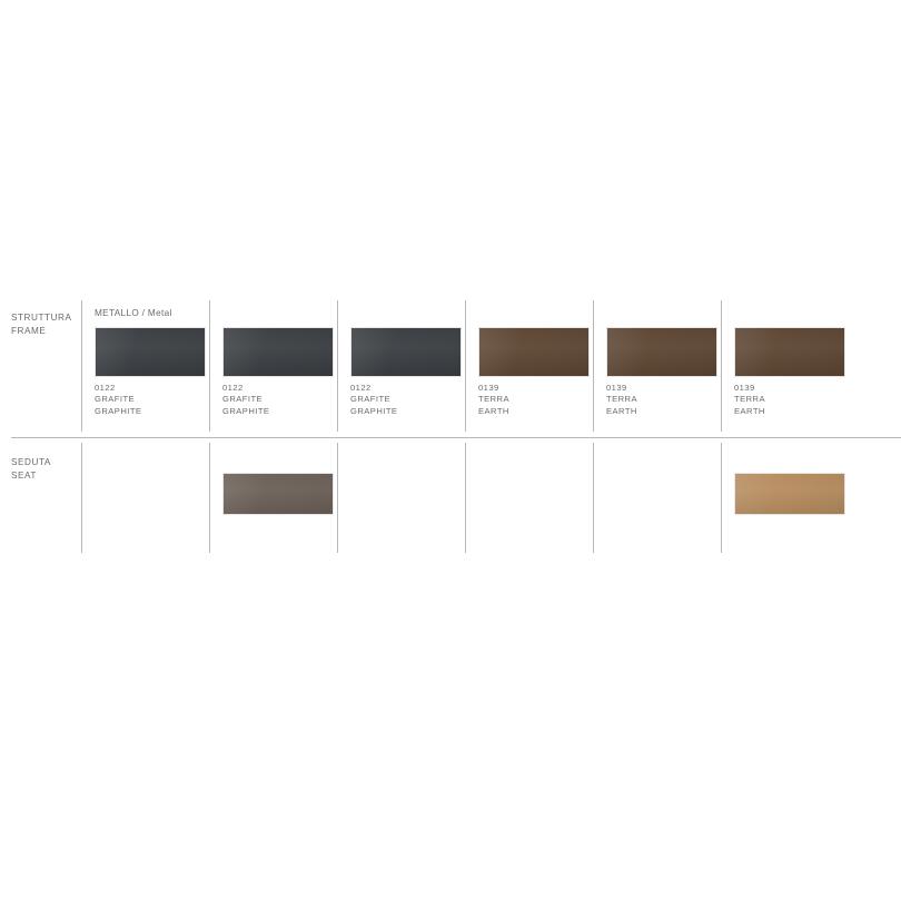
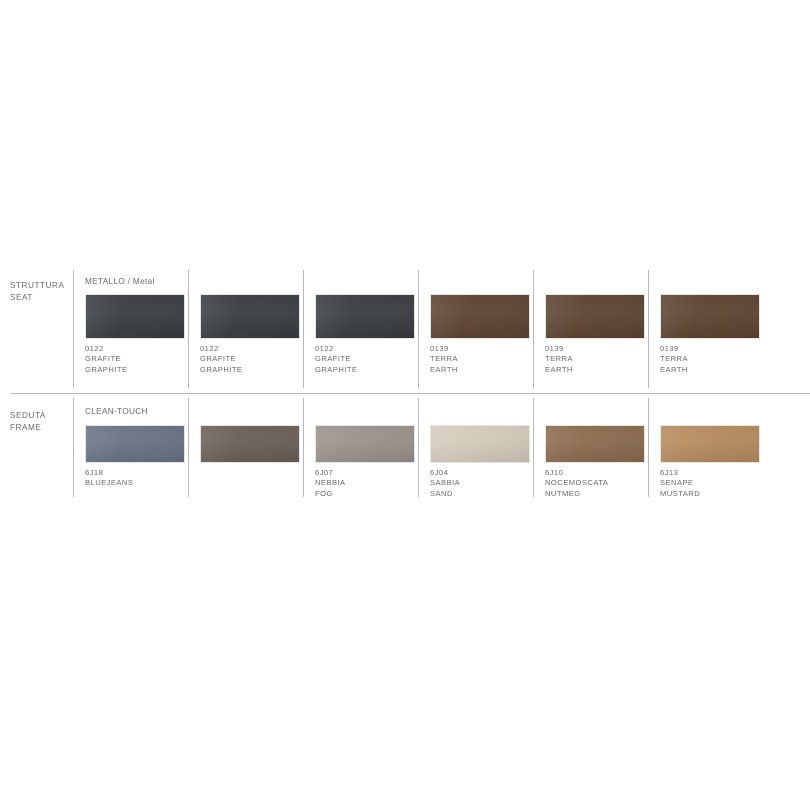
  STRUTTURA
- FRAME
+ SEAT
  METALLO / Metal
  0122
  GRAFITE
  GRAPHITE
  0122
  GRAFITE
  GRAPHITE
  0122
  GRAFITE
  GRAPHITE
  0139
  TERRA
  EARTH
  0139
  TERRA
  EARTH
  0139
  TERRA
  EARTH
  SEDUTA
- SEAT
+ FRAME
+ CLEAN-TOUCH
+ 6J18
+ BLUEJEANS
+ 6J07
+ NEBBIA
+ FOG
+ 6J04
+ SABBIA
+ SAND
+ 6J10
+ NOCEMOSCATA
+ NUTMEG
+ 6J13
+ SENAPE
+ MUSTARD
